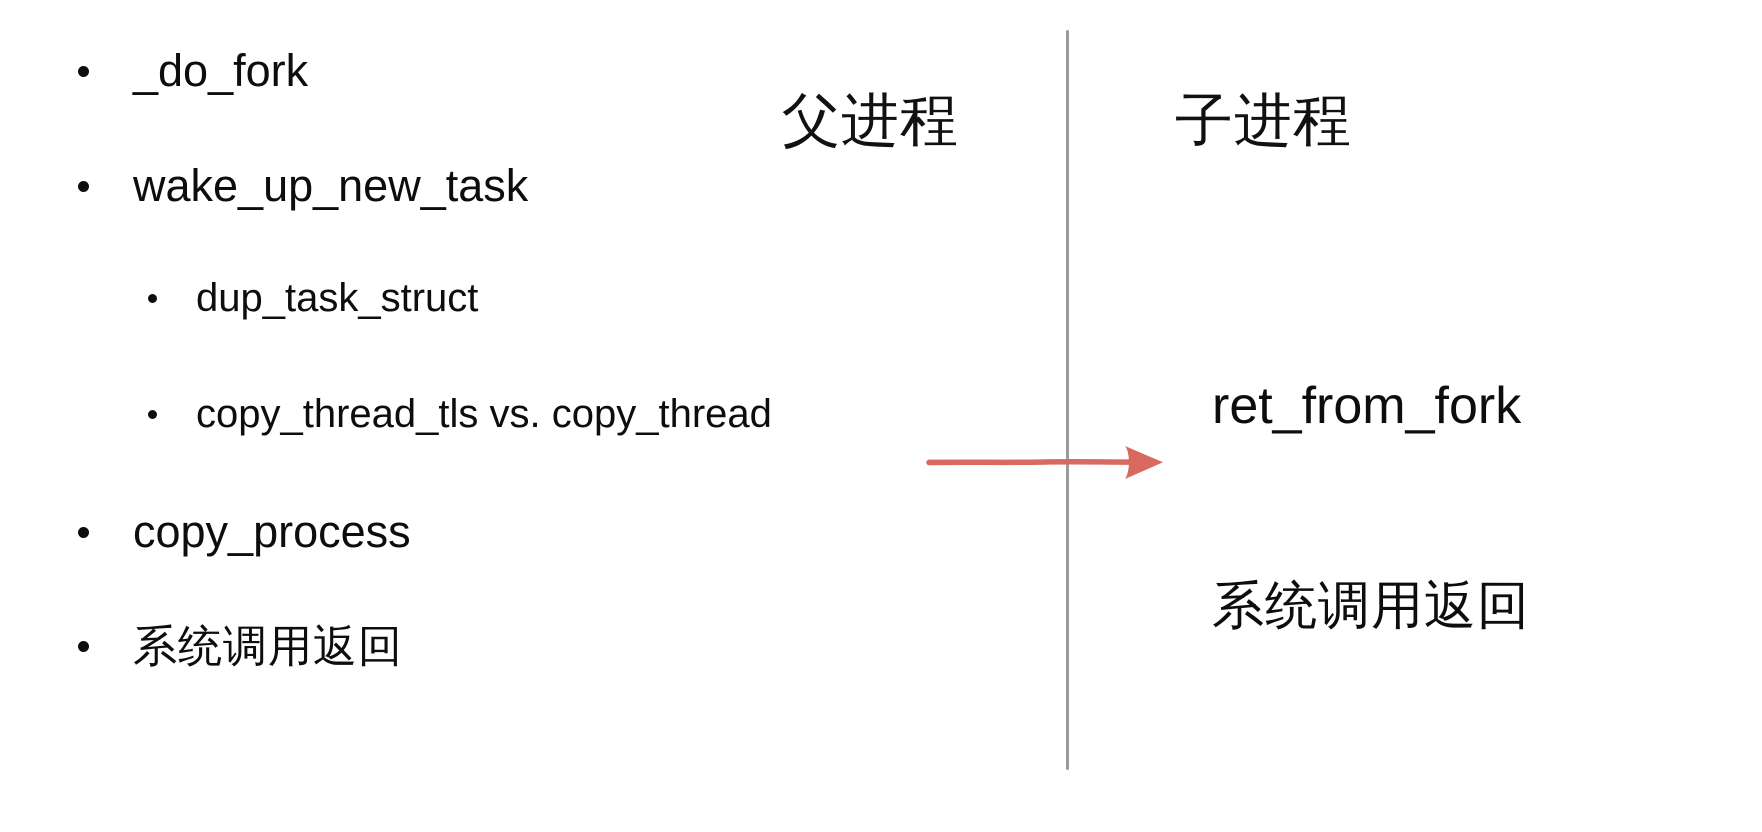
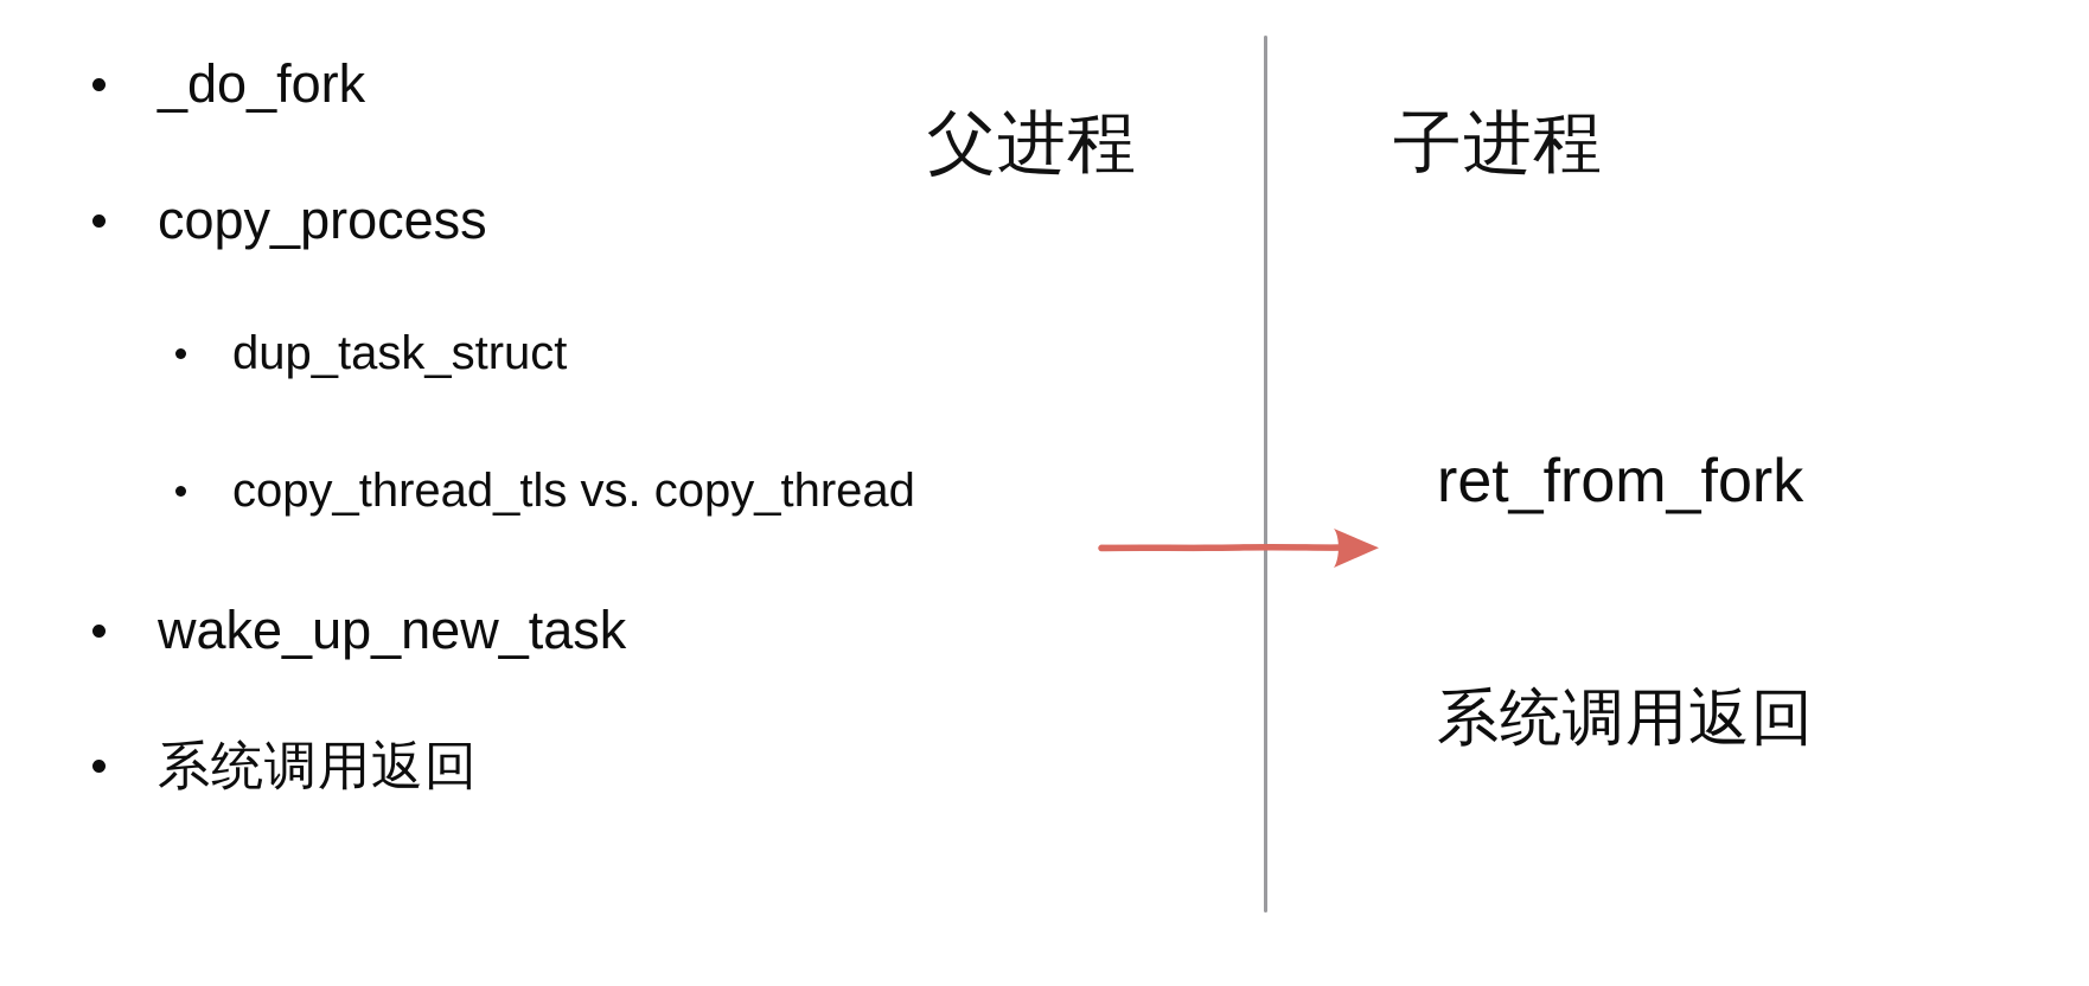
  父进程
  子进程
  _do_fork
- wake_up_new_task
+ copy_process
  dup_task_struct
  copy_thread_tls vs. copy_thread
- copy_process
+ wake_up_new_task
  系统调用返回
  ret_from_fork
  系统调用返回
